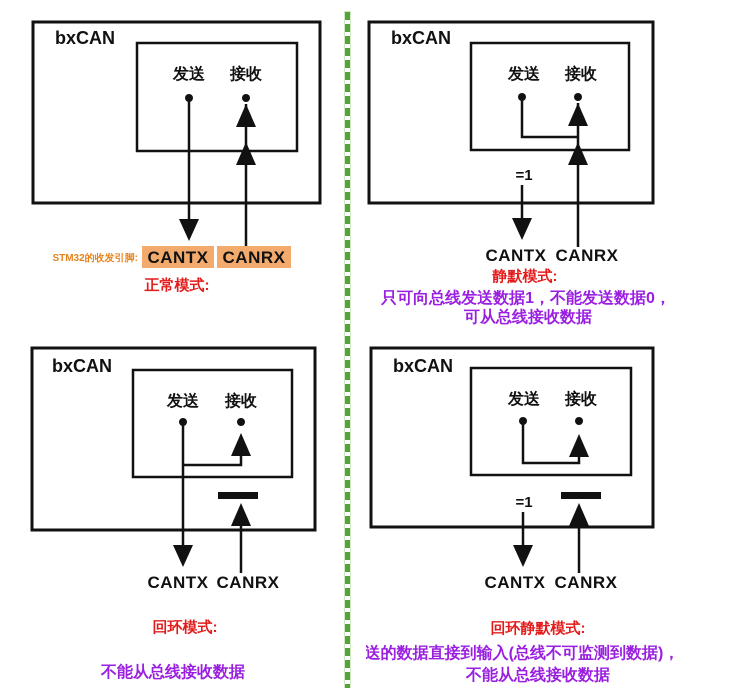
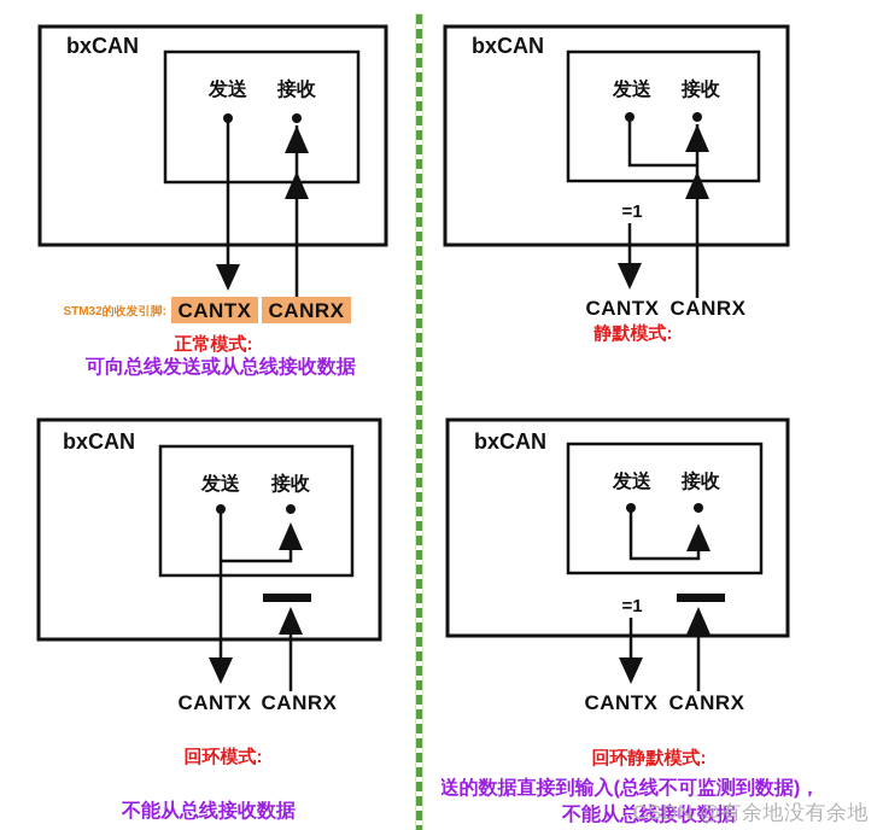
  bxCAN
  发送
  接收
  STM32的收发引脚:
  CANTX
  CANRX
  正常模式:
+ 可向总线发送或从总线接收数据
  bxCAN
  发送
  接收
  =1
  CANTX
  CANRX
  静默模式:
- 只可向总线发送数据1，不能发送数据0，
- 可从总线接收数据
  bxCAN
  发送
  接收
  CANTX
  CANRX
  回环模式:
  不能从总线接收数据
  bxCAN
  发送
  接收
  =1
  CANTX
  CANRX
  回环静默模式:
  送的数据直接到输入(总线不可监测到数据)，
  不能从总线接收数据
+ CSDN @有余地没有余地
